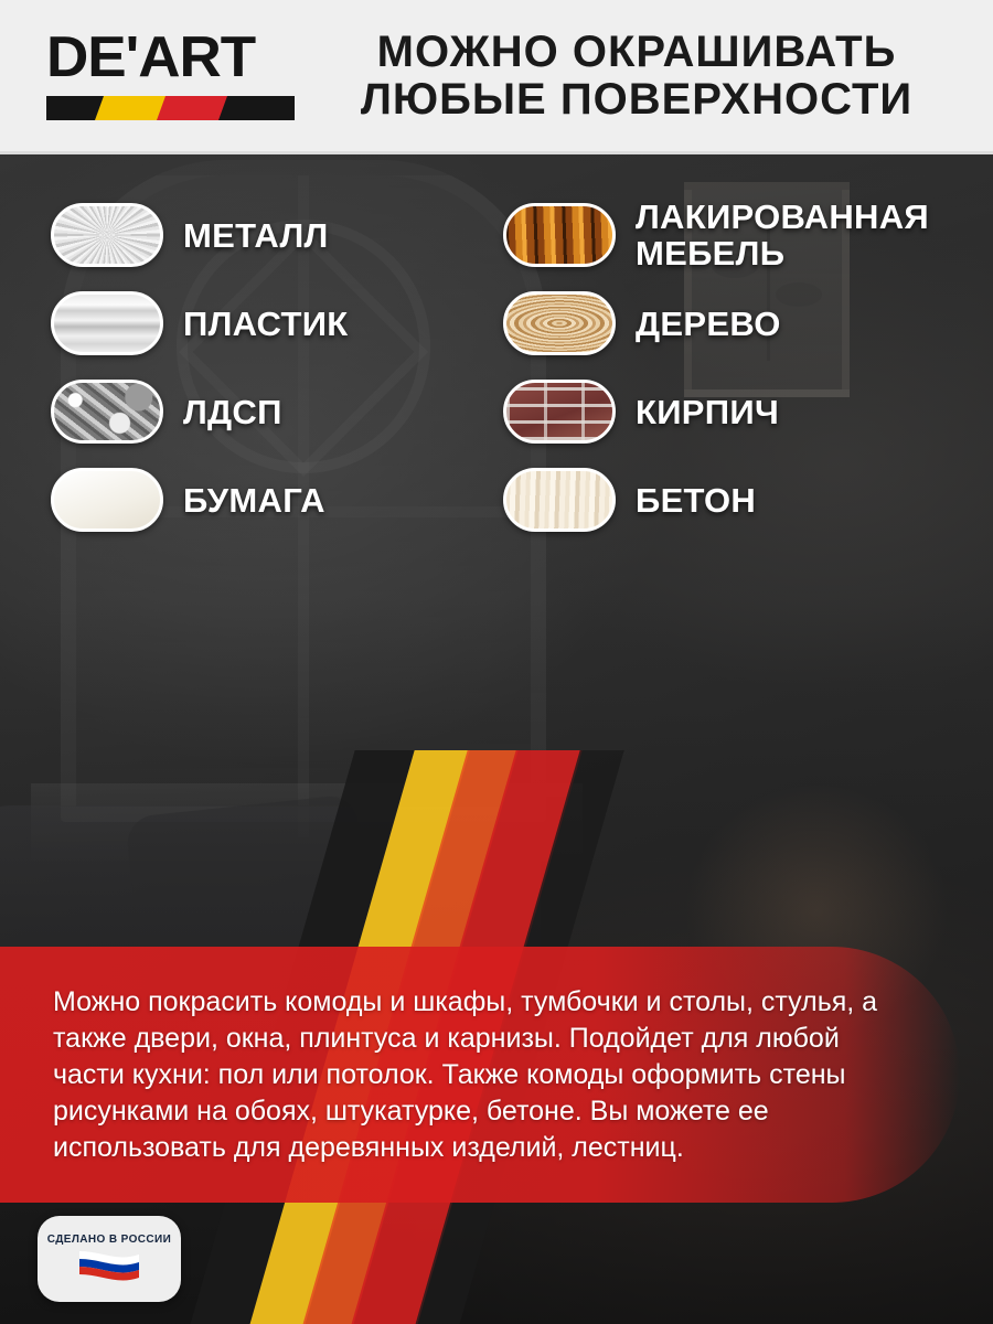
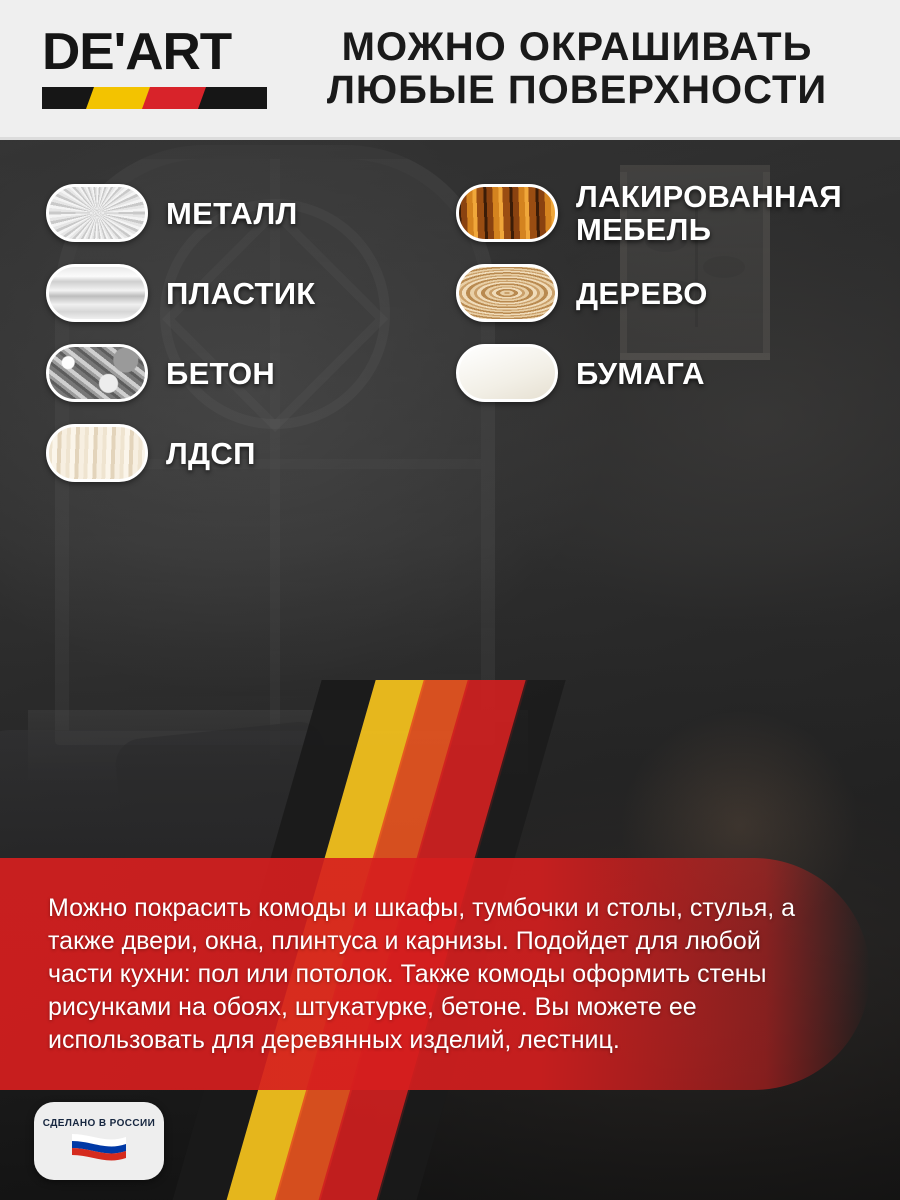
  DE'ART
  МОЖНО ОКРАШИВАТЬ
  ЛЮБЫЕ ПОВЕРХНОСТИ
  МЕТАЛЛ
  ЛАКИРОВАННАЯ МЕБЕЛЬ
  ПЛАСТИК
  ДЕРЕВО
- ЛДСП
+ БЕТОН
- КИРПИЧ
  БУМАГА
- БЕТОН
+ ЛДСП
  Можно покрасить комоды и шкафы, тумбочки и столы, стулья, а также двери, окна, плинтуса и карнизы. Подойдет для любой части кухни: пол или потолок. Также комоды оформить стены рисунками на обоях, штукатурке, бетоне. Вы можете ее использовать для деревянных изделий, лестниц.
  СДЕЛАНО В РОССИИ
